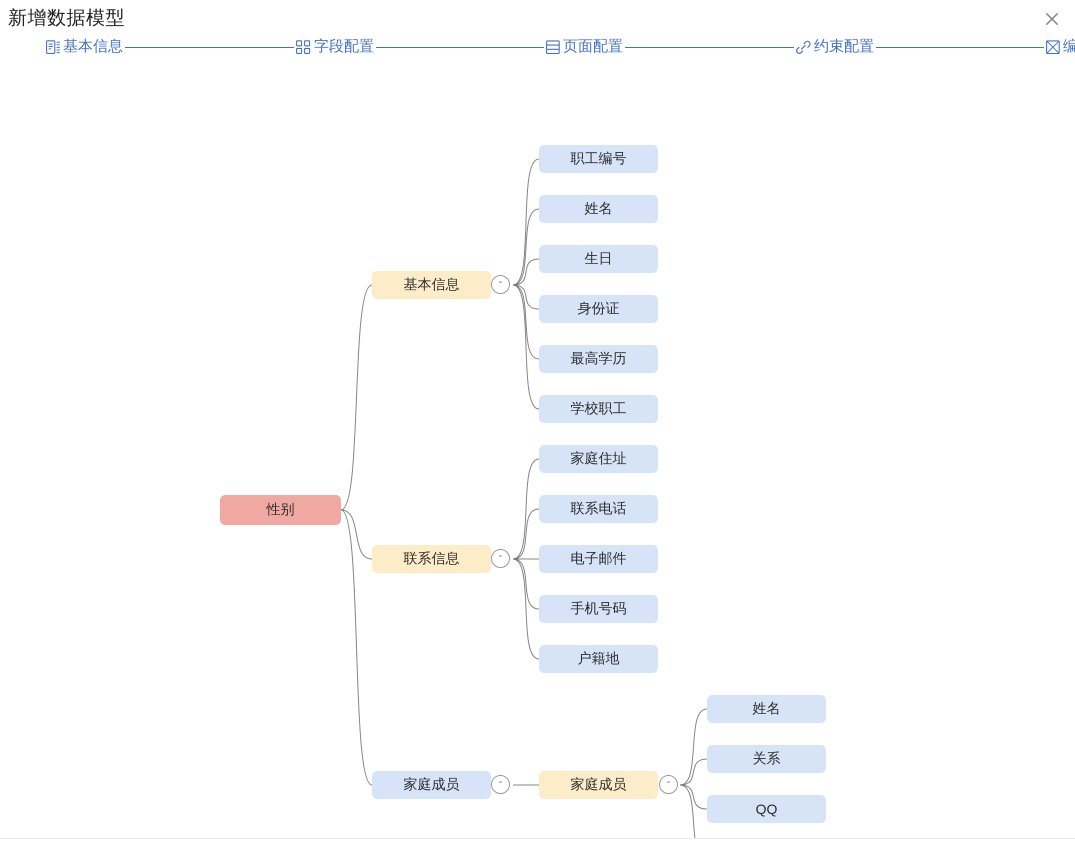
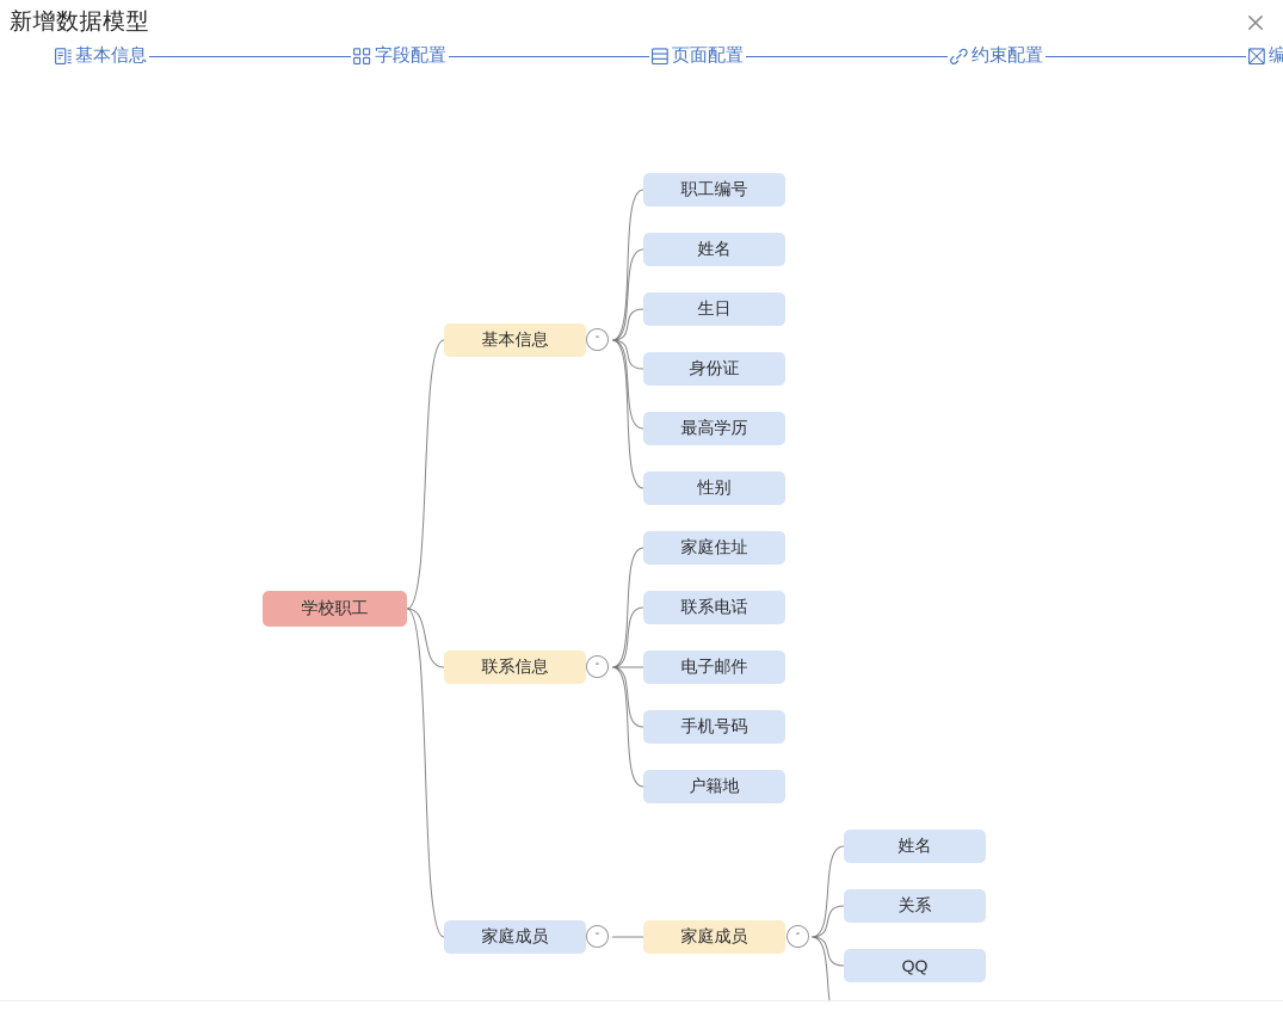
  新增数据模型
  基本信息
  字段配置
  页面配置
  约束配置
  编
- 性别
+ 学校职工
  基本信息
  -
  职工编号
  姓名
  生日
  身份证
  最高学历
- 学校职工
+ 性别
  联系信息
  -
  家庭住址
  联系电话
  电子邮件
  手机号码
  户籍地
  家庭成员
  -
  家庭成员
  -
  姓名
  关系
  QQ
